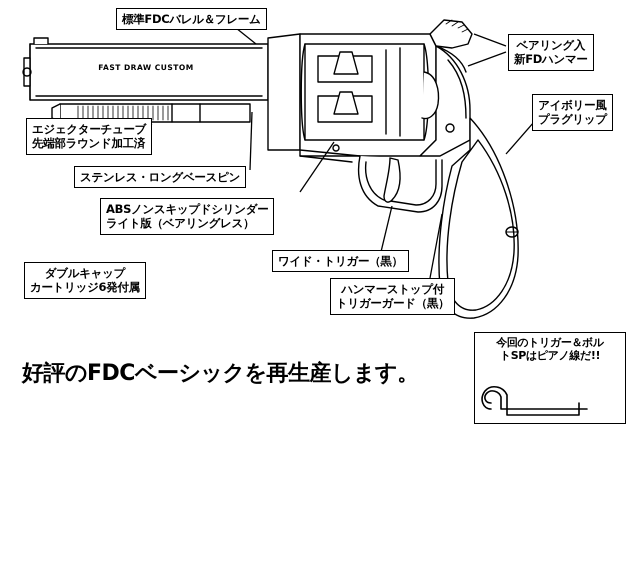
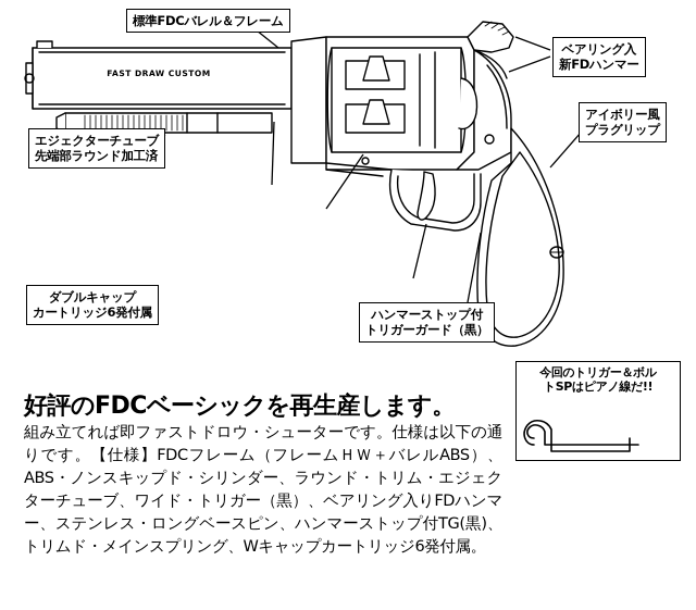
  FAST DRAW CUSTOM
  標準FDCバレル＆フレーム
  ベアリング入
  新FDハンマー
  アイボリー風
  プラグリップ
  エジェクターチューブ
  先端部ラウンド加工済
- ステンレス・ロングベースピン
- ABSノンスキップドシリンダー
- ライト版（ベアリングレス）
- ワイド・トリガー（黒）
  ハンマーストップ付
  トリガーガード（黒）
  ダブルキャップ
  カートリッジ6発付属
  今回のトリガー＆ボル
  トSPはピアノ線だ!!
  好評のFDCベーシックを再生産します。
+ 組み立てれば即ファストドロウ・シューターです。仕様は以下の通りです。【仕様】FDCフレーム（フレームＨＷ＋バレルABS）、ABS・ノンスキップド・シリンダー、ラウンド・トリム・エジェクターチューブ、ワイド・トリガー（黒）、ベアリング入りFDハンマー、ステンレス・ロングベースピン、ハンマーストップ付TG(黒)、トリムド・メインスプリング、Wキャップカートリッジ6発付属。
